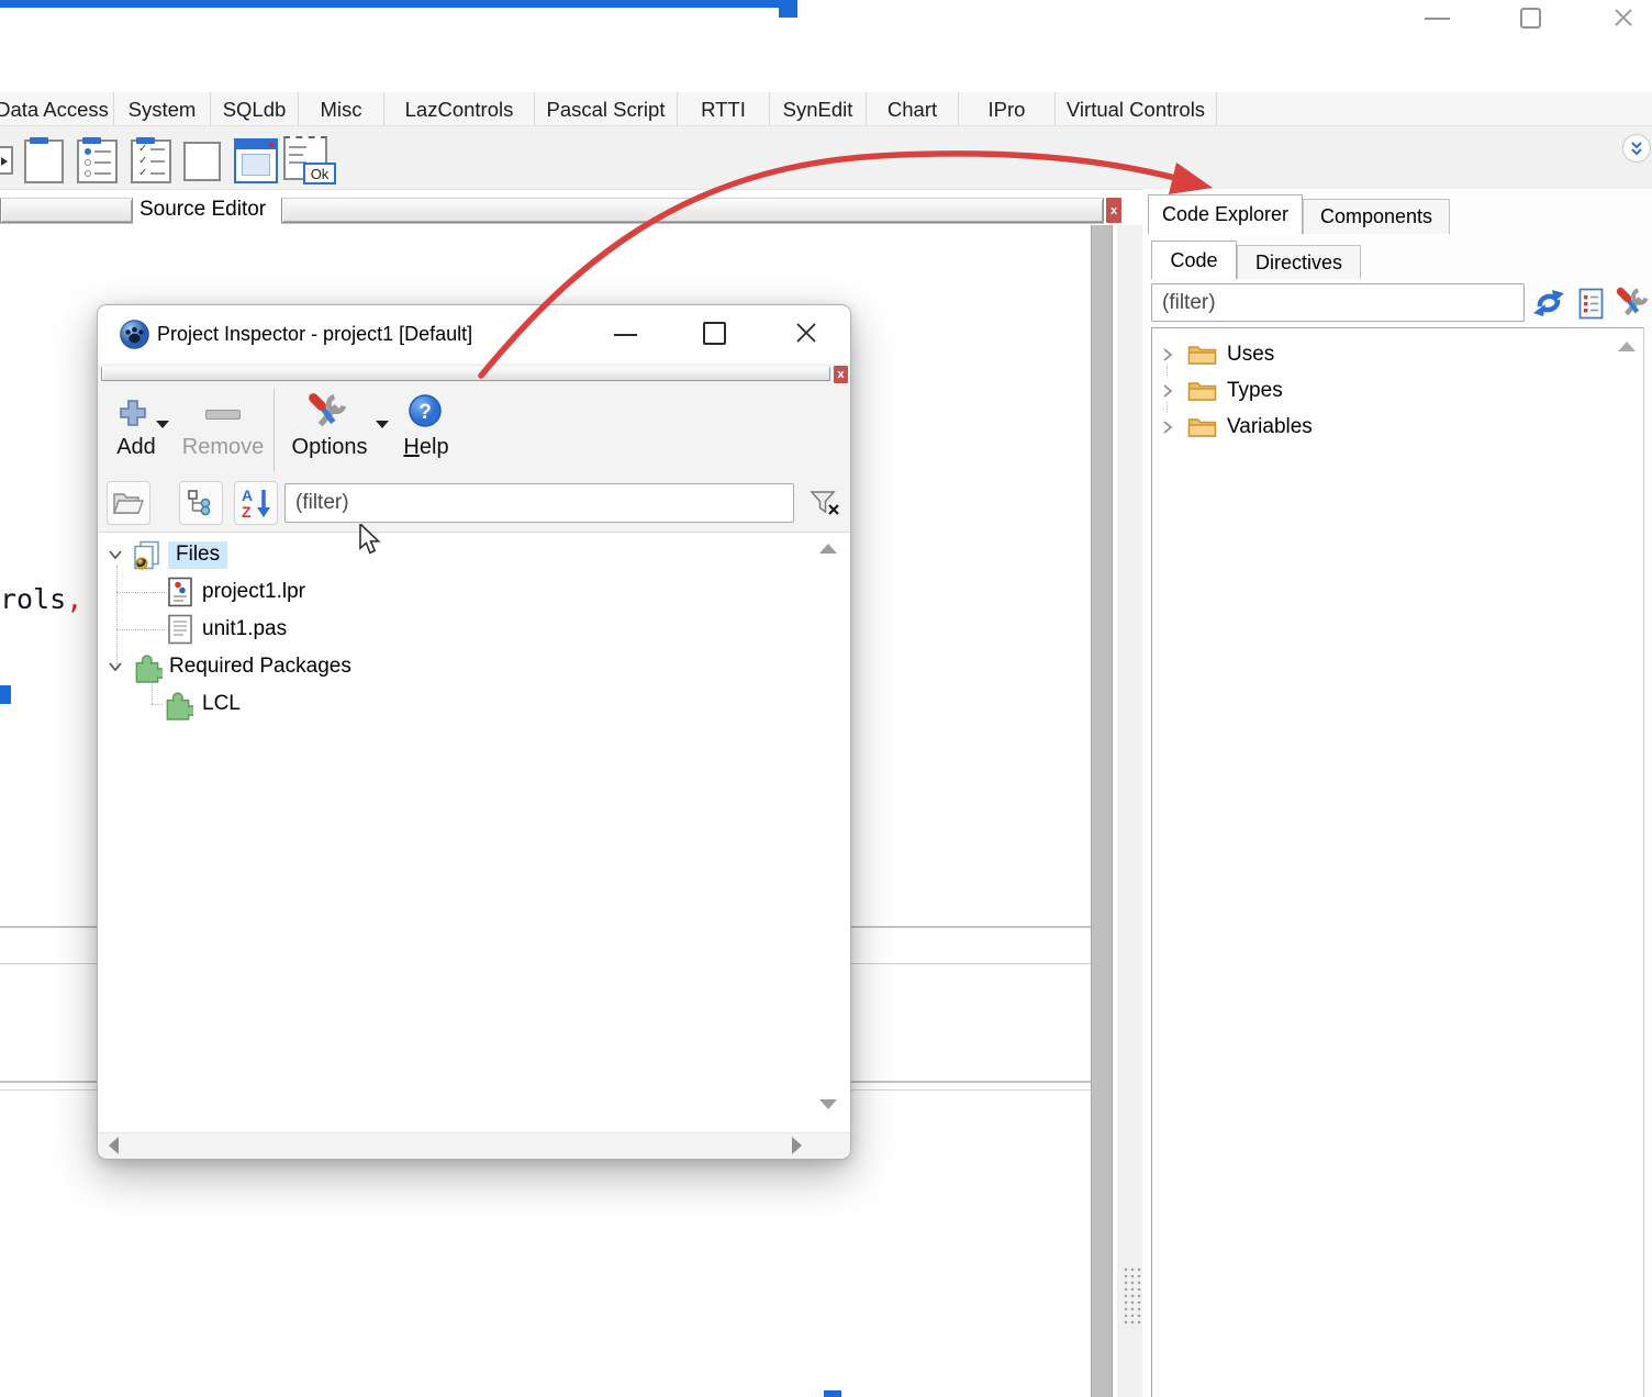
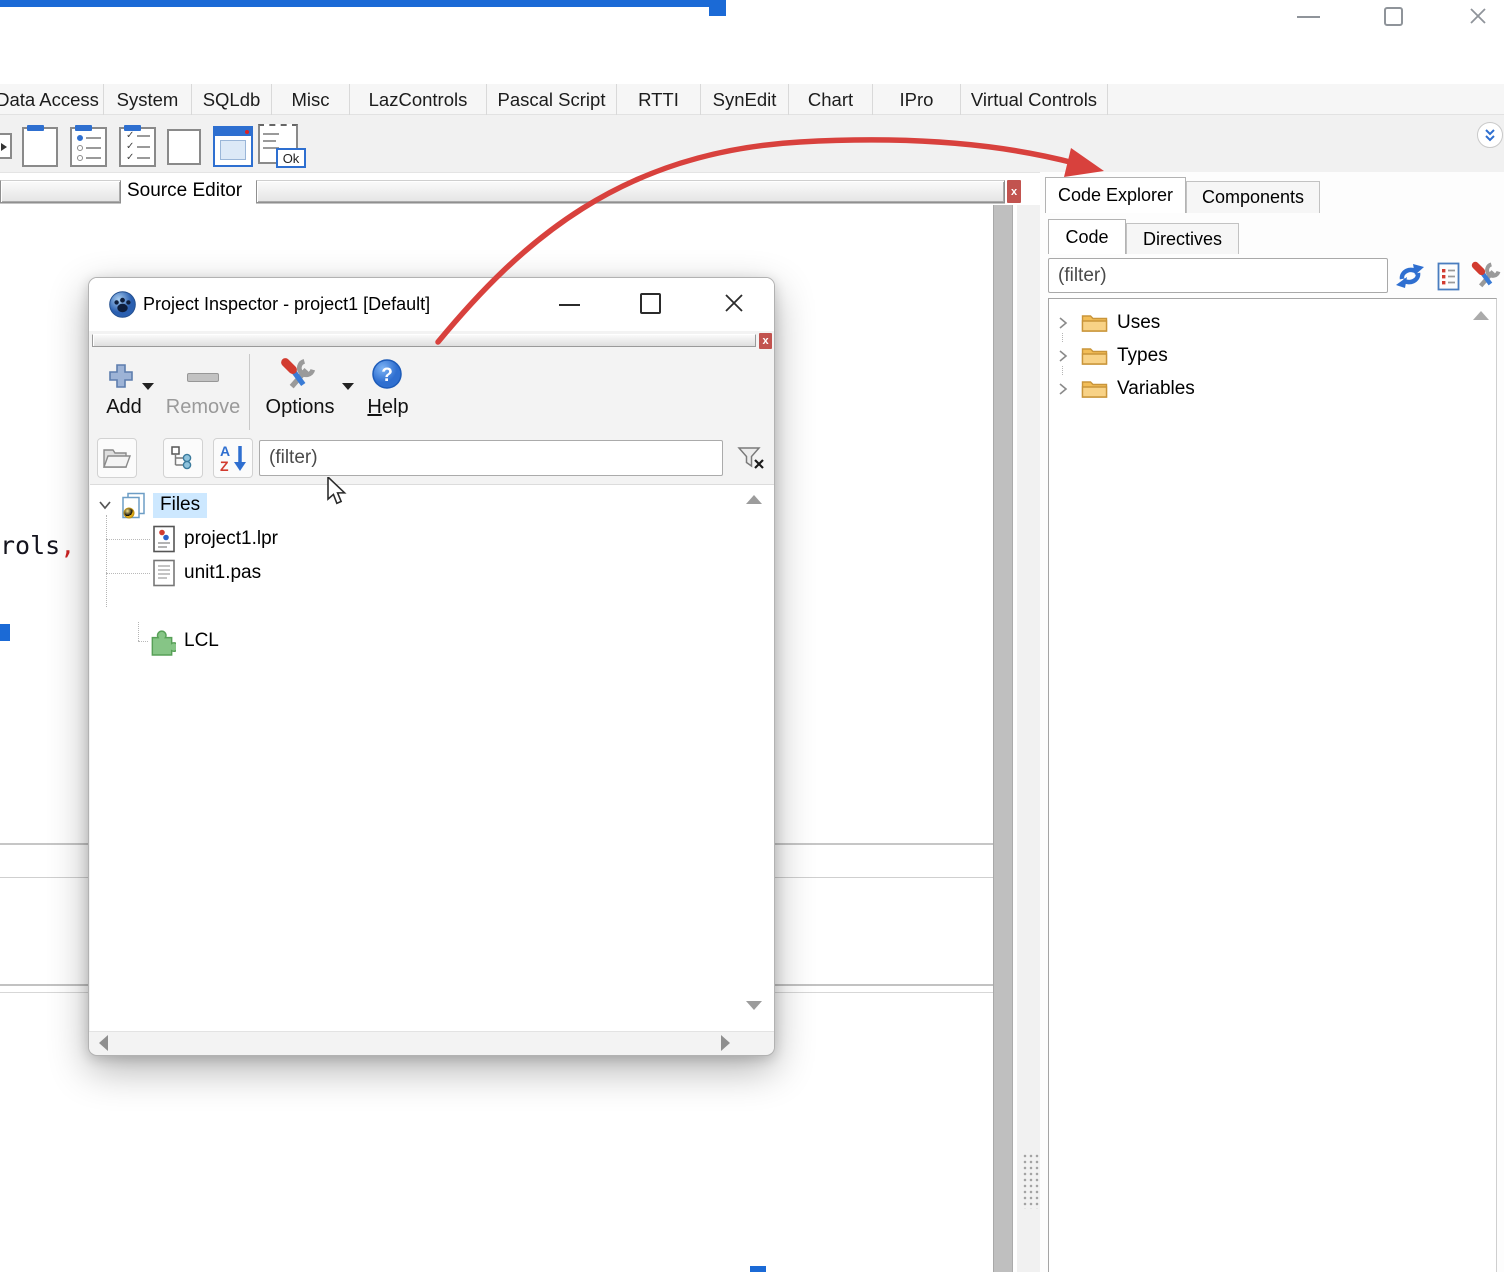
  Data Access
  System
  SQLdb
  Misc
  LazControls
  Pascal Script
  RTTI
  SynEdit
  Chart
  IPro
  Virtual Controls
  ✓
  ✓
  ✓
  Ok
  Source Editor
  x
  rols,
  Code Explorer
  Components
  Code
  Directives
  (filter)
  Uses
  Types
  Variables
  Project Inspector - project1 [Default]
  x
  Add
  Remove
  Options
  ?
  Help
  A
  Z
  (filter)
  Files
  project1.lpr
  unit1.pas
- Required Packages
  LCL
